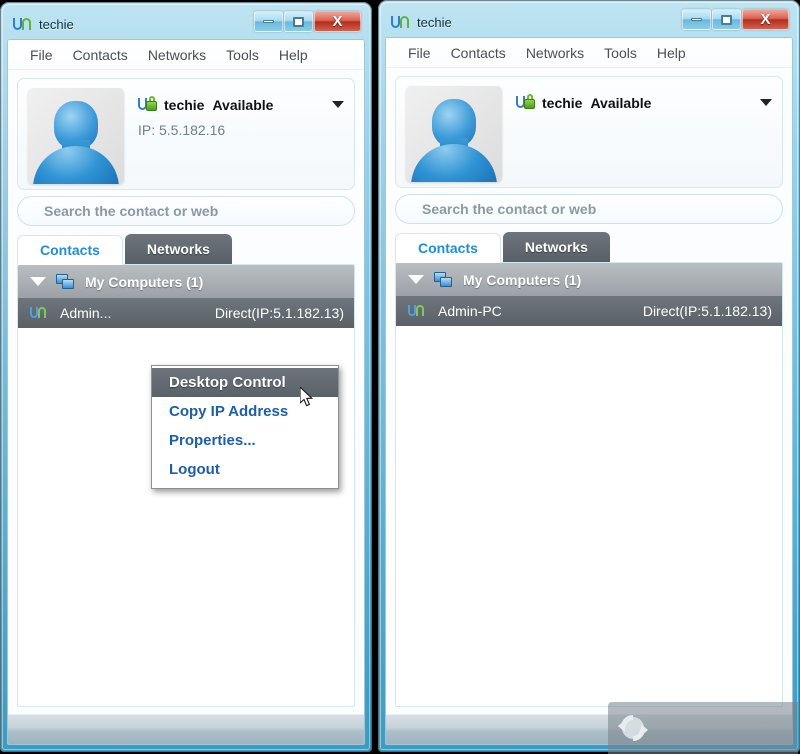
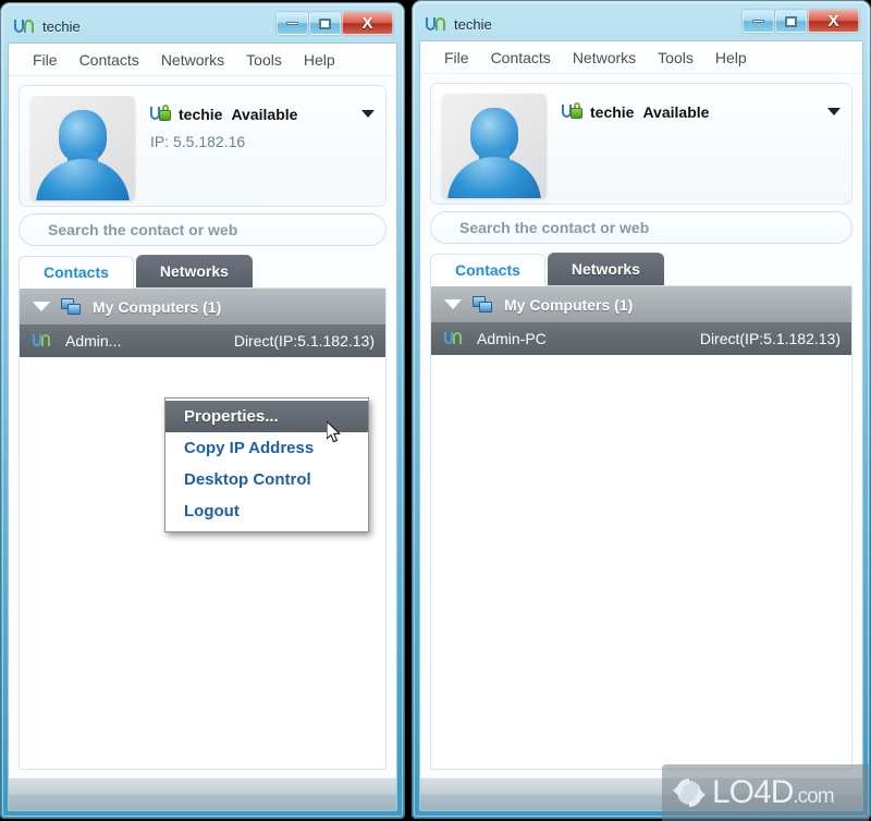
  techie
  X
  File
  Contacts
  Networks
  Tools
  Help
  techie
  Available
  IP: 5.5.182.16
  Search the contact or web
  Contacts
  Networks
  My Computers (1)
  Admin...
  Direct(IP:5.1.182.13)
- Desktop Control
+ Properties...
  Copy IP Address
- Properties...
+ Desktop Control
  Logout
  techie
  X
  File
  Contacts
  Networks
  Tools
  Help
  techie
  Available
  Search the contact or web
  Contacts
  Networks
  My Computers (1)
  Admin-PC
  Direct(IP:5.1.182.13)
+ LO4D.com
